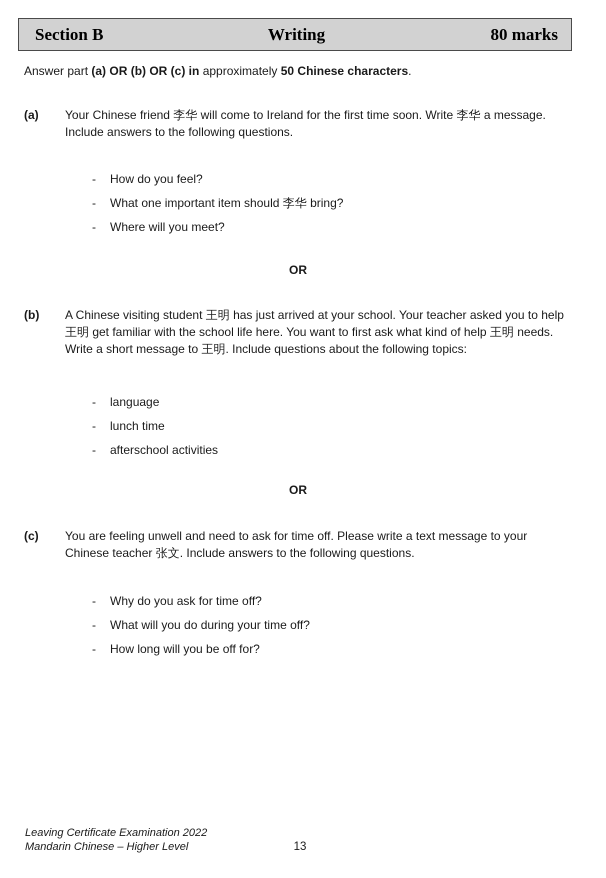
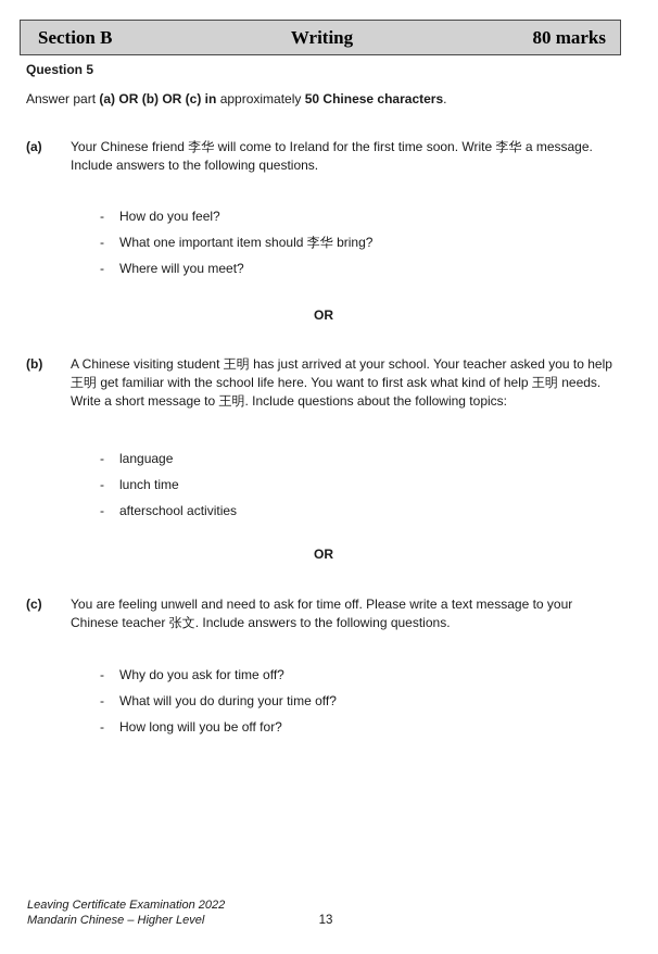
  Section B
  Writing
  80 marks
+ Question 5
  Answer part (a) OR (b) OR (c) in approximately 50 Chinese characters.
  (a)
  Your Chinese friend 李华 will come to Ireland for the first time soon. Write 李华 a message. Include answers to the following questions.
  -
  How do you feel?
  -
  What one important item should 李华 bring?
  -
  Where will you meet?
  OR
  (b)
  A Chinese visiting student 王明 has just arrived at your school. Your teacher asked you to help 王明 get familiar with the school life here. You want to first ask what kind of help 王明 needs. Write a short message to 王明. Include questions about the following topics:
  -
  language
  -
  lunch time
  -
  afterschool activities
  OR
  (c)
  You are feeling unwell and need to ask for time off. Please write a text message to your Chinese teacher 张文. Include answers to the following questions.
  -
  Why do you ask for time off?
  -
  What will you do during your time off?
  -
  How long will you be off for?
  Leaving Certificate Examination 2022
  Mandarin Chinese – Higher Level
  13
